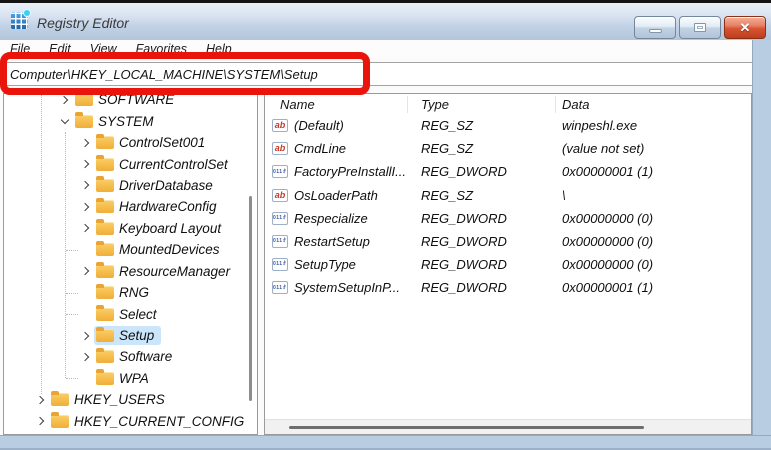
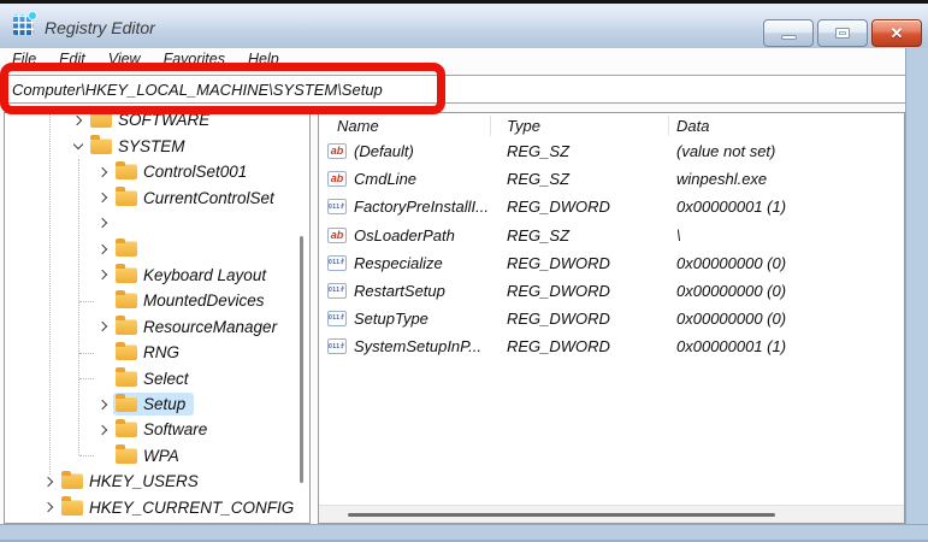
  Registry Editor
  ✕
  File
  Edit
  View
  Favorites
  Help
  Computer\HKEY_LOCAL_MACHINE\SYSTEM\Setup
  SOFTWARE
  SYSTEM
  ControlSet001
  CurrentControlSet
- DriverDatabase
- HardwareConfig
  Keyboard Layout
  MountedDevices
  ResourceManager
  RNG
  Select
  Setup
  Software
  WPA
  HKEY_USERS
  HKEY_CURRENT_CONFIG
  Name
  Type
  Data
  (Default)
  REG_SZ
- winpeshl.exe
+ (value not set)
  CmdLine
  REG_SZ
- (value not set)
+ winpeshl.exe
  FactoryPreInstallI...
  REG_DWORD
  0x00000001 (1)
  OsLoaderPath
  REG_SZ
  \
  Respecialize
  REG_DWORD
  0x00000000 (0)
  RestartSetup
  REG_DWORD
  0x00000000 (0)
  SetupType
  REG_DWORD
  0x00000000 (0)
  SystemSetupInP...
  REG_DWORD
  0x00000001 (1)
